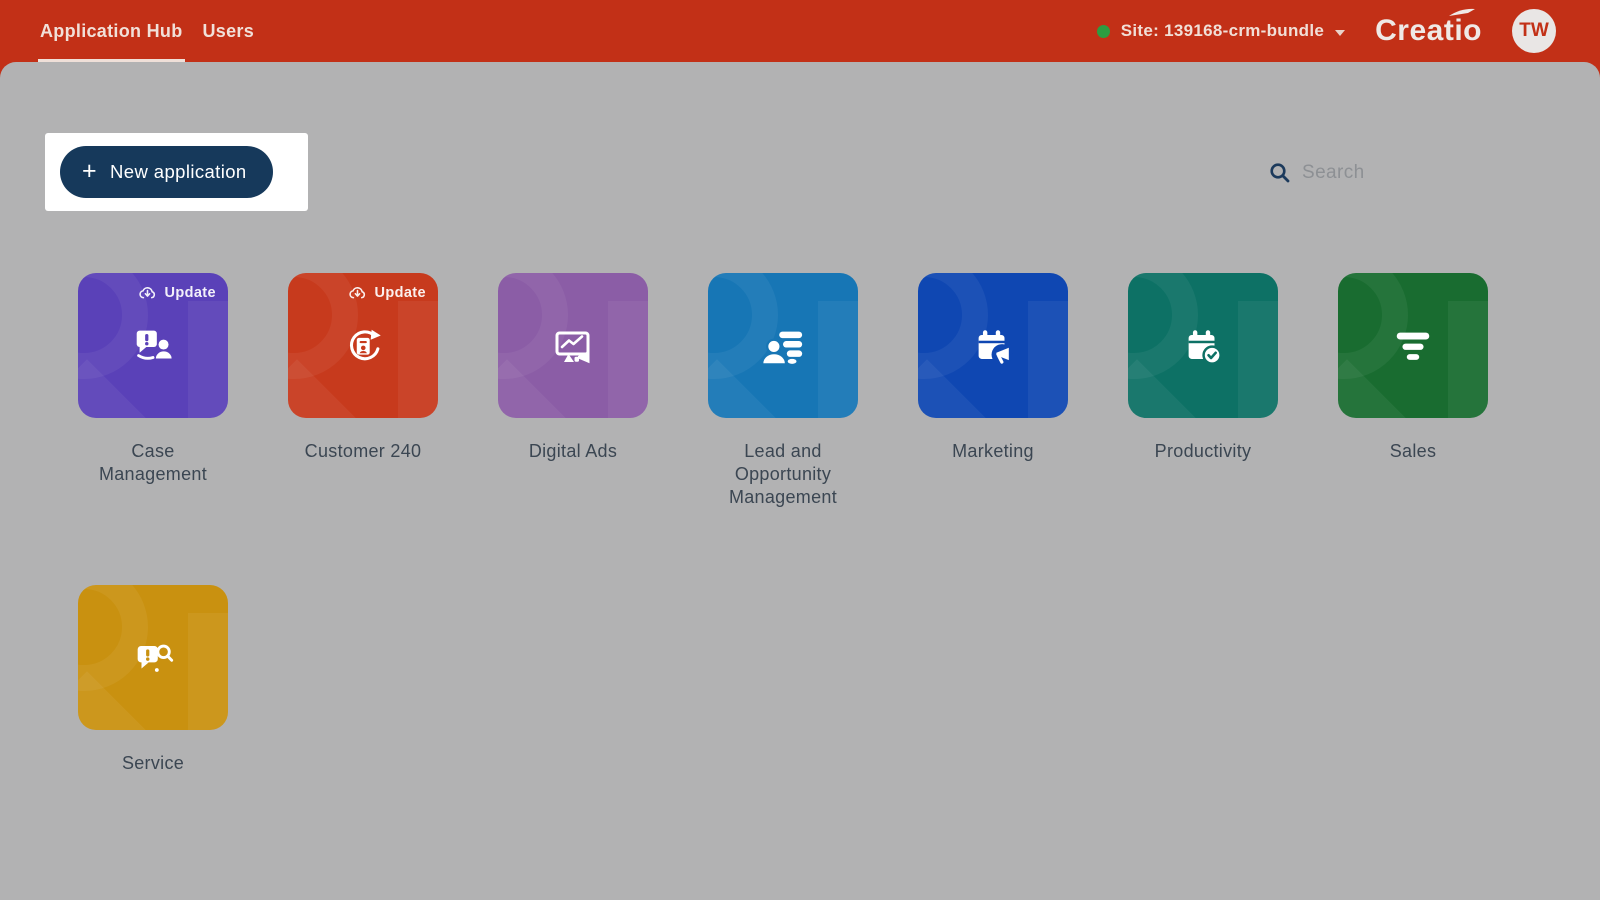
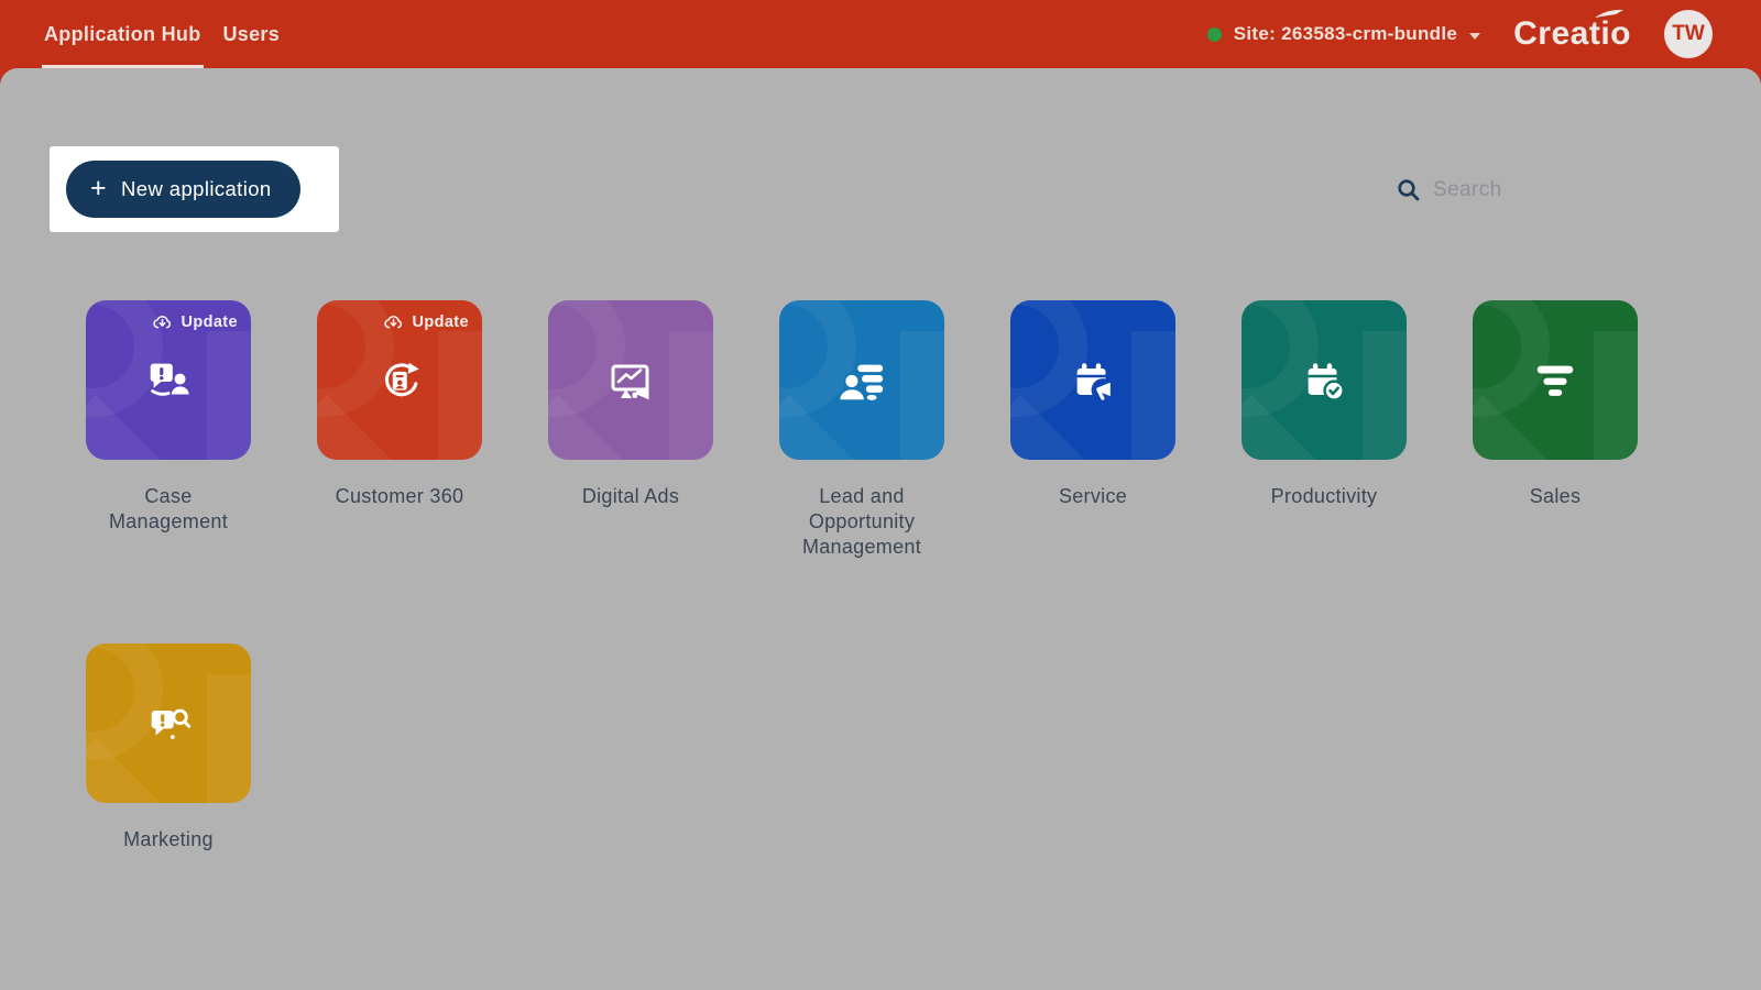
  Application Hub
  Users
- Site: 139168-crm-bundle
+ Site: 263583-crm-bundle
  Creatio
  TW
  +
  New application
  Search
  Update
  Case Management
  Update
- Customer 240
+ Customer 360
  Digital Ads
  Lead and Opportunity Management
- Marketing
+ Service
  Productivity
  Sales
- Service
+ Marketing
